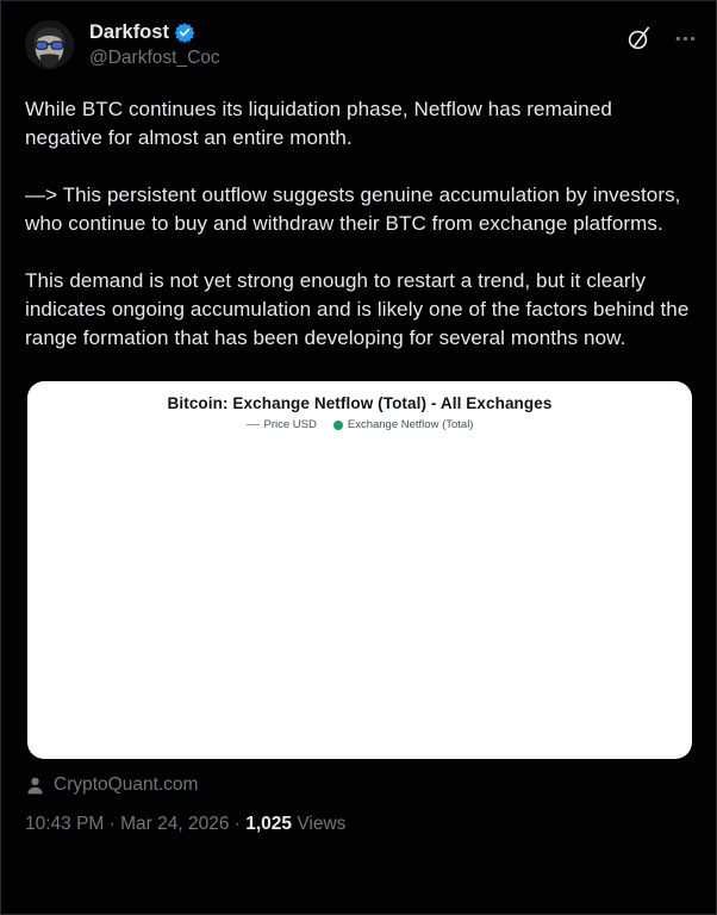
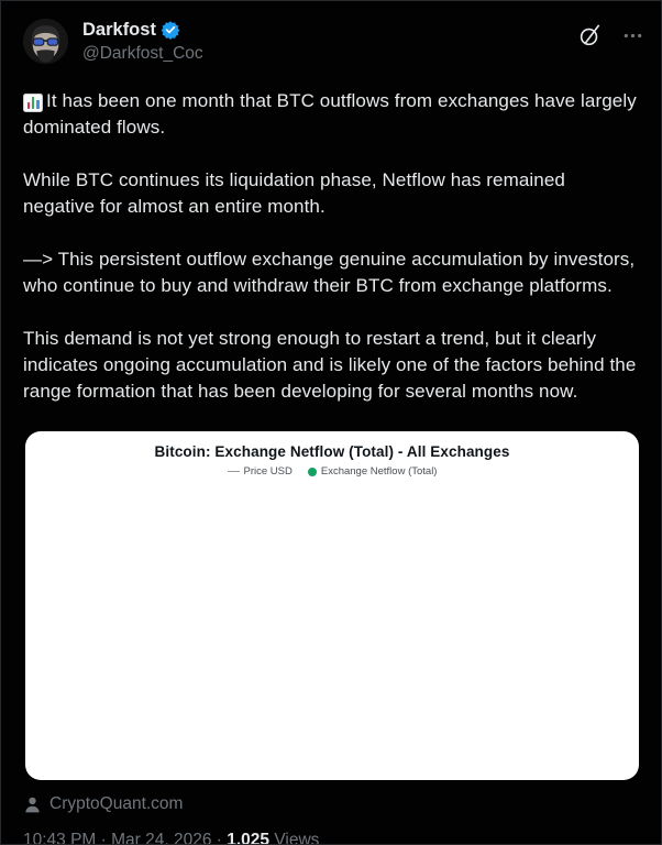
  Darkfost
  @Darkfost_Coc
+ It has been one month that BTC outflows from exchanges have largely dominated flows.
  While BTC continues its liquidation phase, Netflow has remained negative for almost an entire month.
- —> This persistent outflow suggests genuine accumulation by investors, who continue to buy and withdraw their BTC from exchange platforms.
+ —> This persistent outflow exchange genuine accumulation by investors, who continue to buy and withdraw their BTC from exchange platforms.
  This demand is not yet strong enough to restart a trend, but it clearly indicates ongoing accumulation and is likely one of the factors behind the range formation that has been developing for several months now.
  Bitcoin: Exchange Netflow (Total) - All Exchanges
  Price USD
  Exchange Netflow (Total)
  CryptoQuant.com
  10:43 PM · Mar 24, 2026 · 1,025 Views
